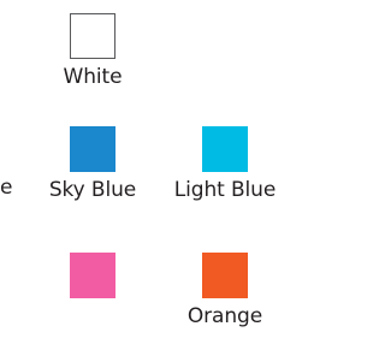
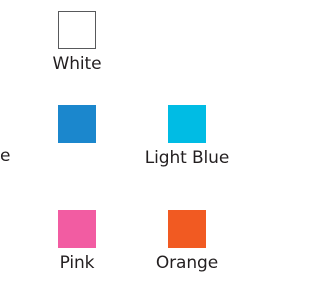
  White
- Sky Blue
  Light Blue
+ Pink
  Orange
  e
